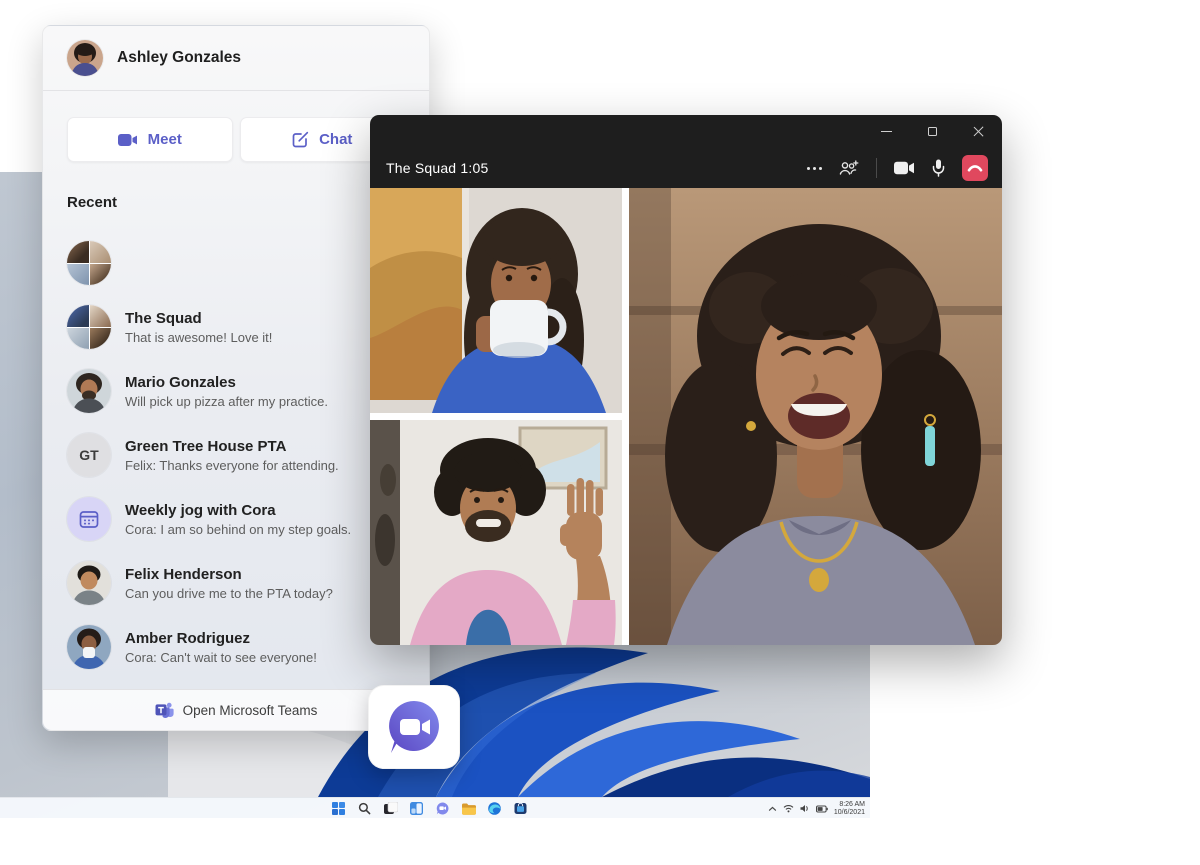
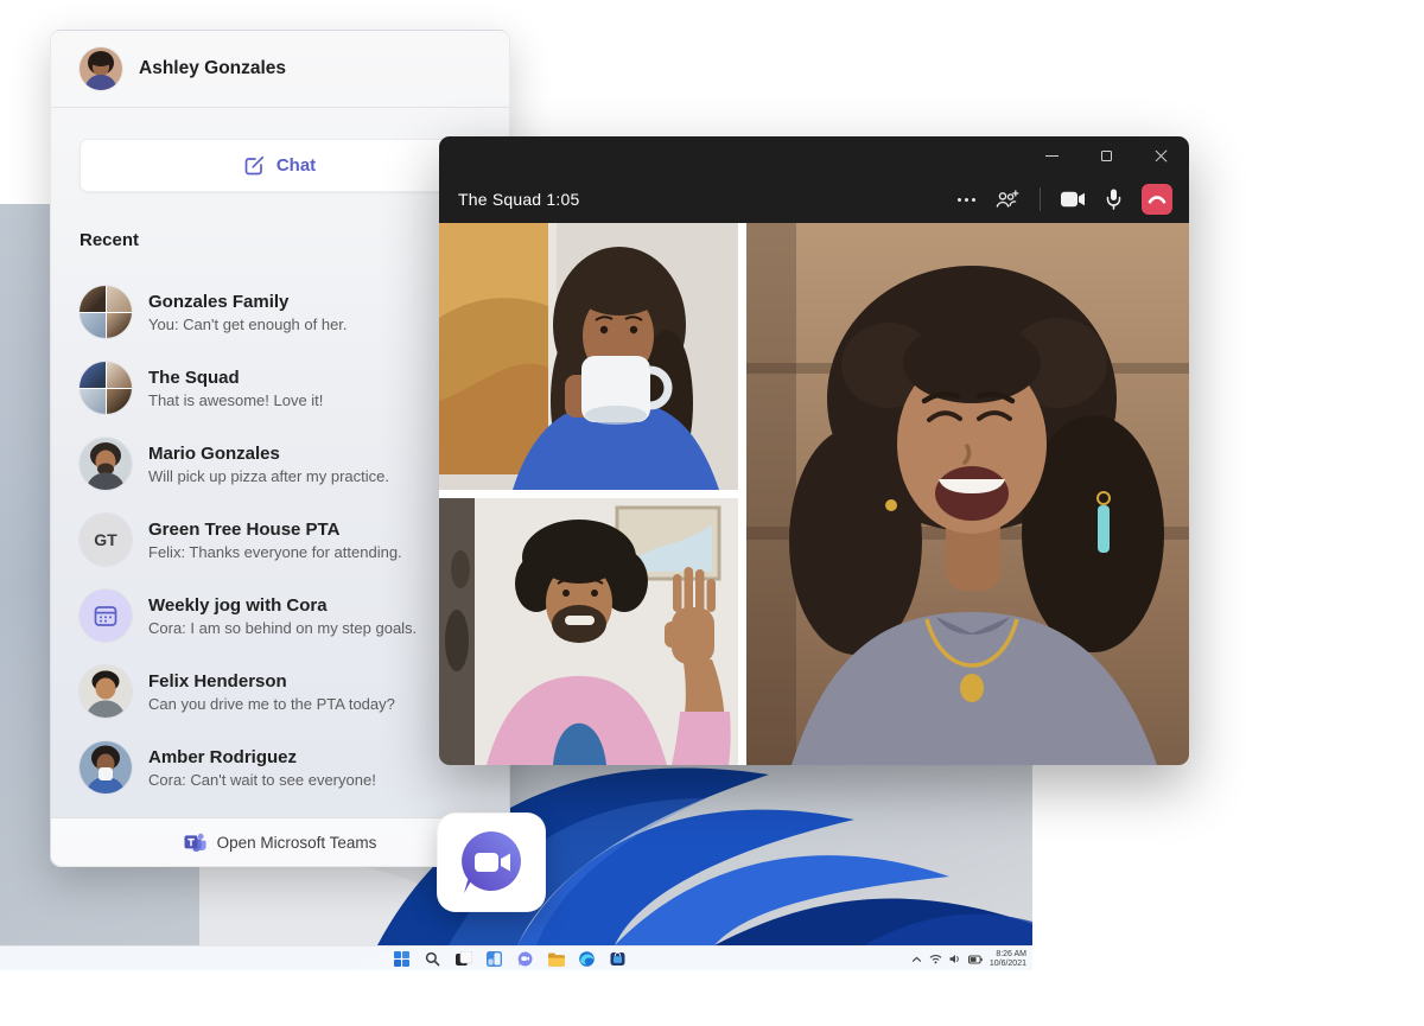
  Ashley Gonzales
- Meet
  Chat
  Recent
+ Gonzales Family
+ You: Can't get enough of her.
  The Squad
  That is awesome! Love it!
  Mario Gonzales
  Will pick up pizza after my practice.
  GT
  Green Tree House PTA
  Felix: Thanks everyone for attending.
  Weekly jog with Cora
  Cora: I am so behind on my step goals.
  Felix Henderson
  Can you drive me to the PTA today?
  Amber Rodriguez
  Cora: Can't wait to see everyone!
  Open Microsoft Teams
  The Squad 1:05
